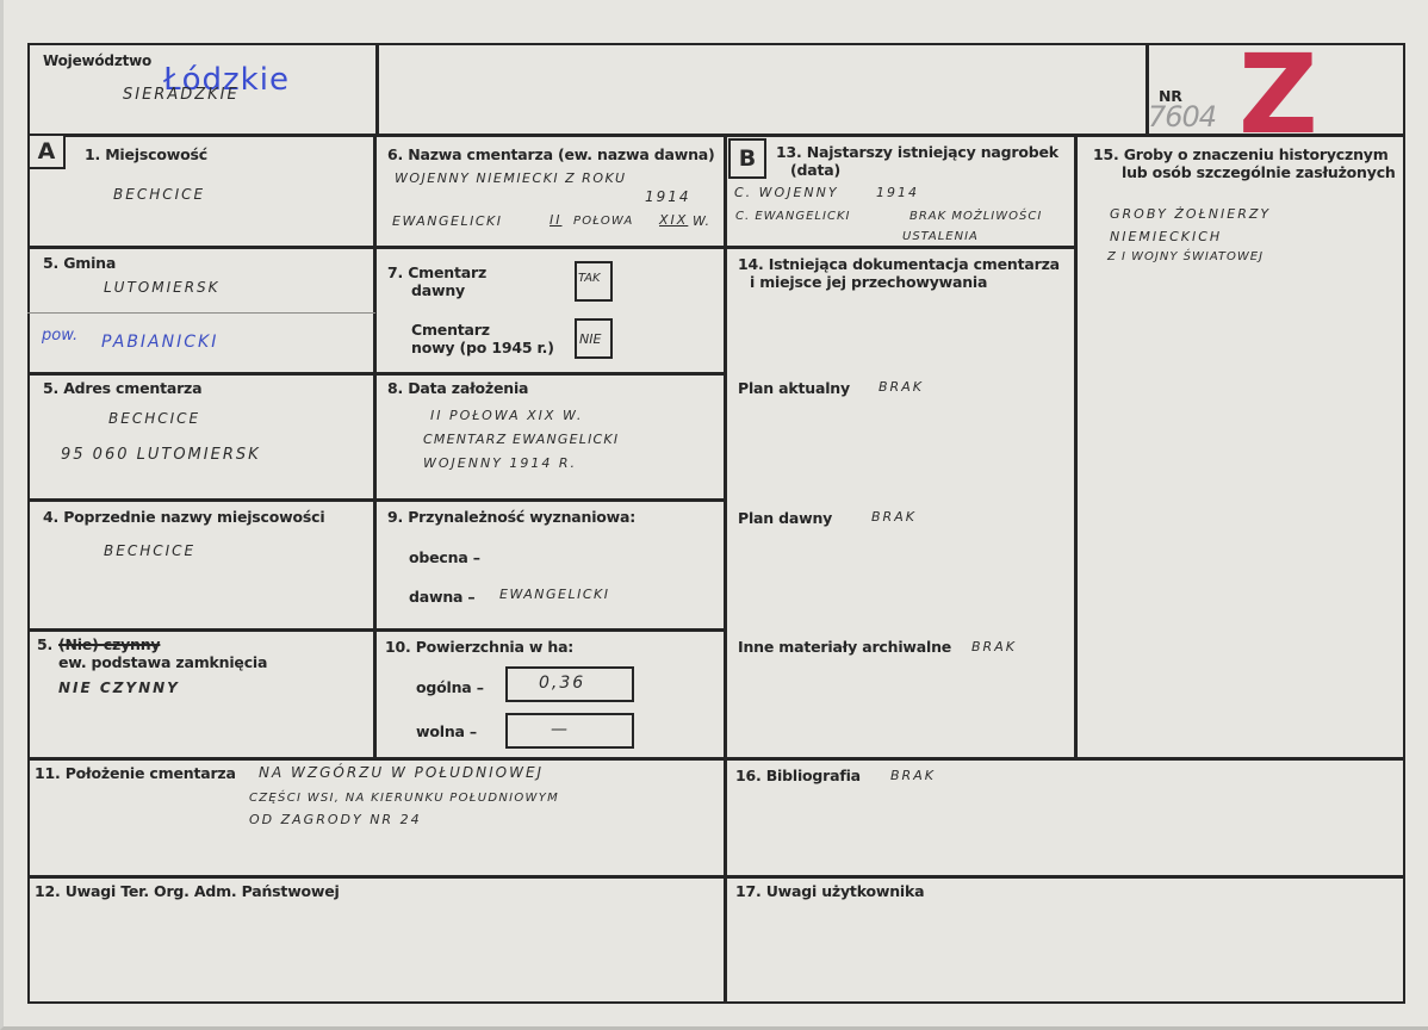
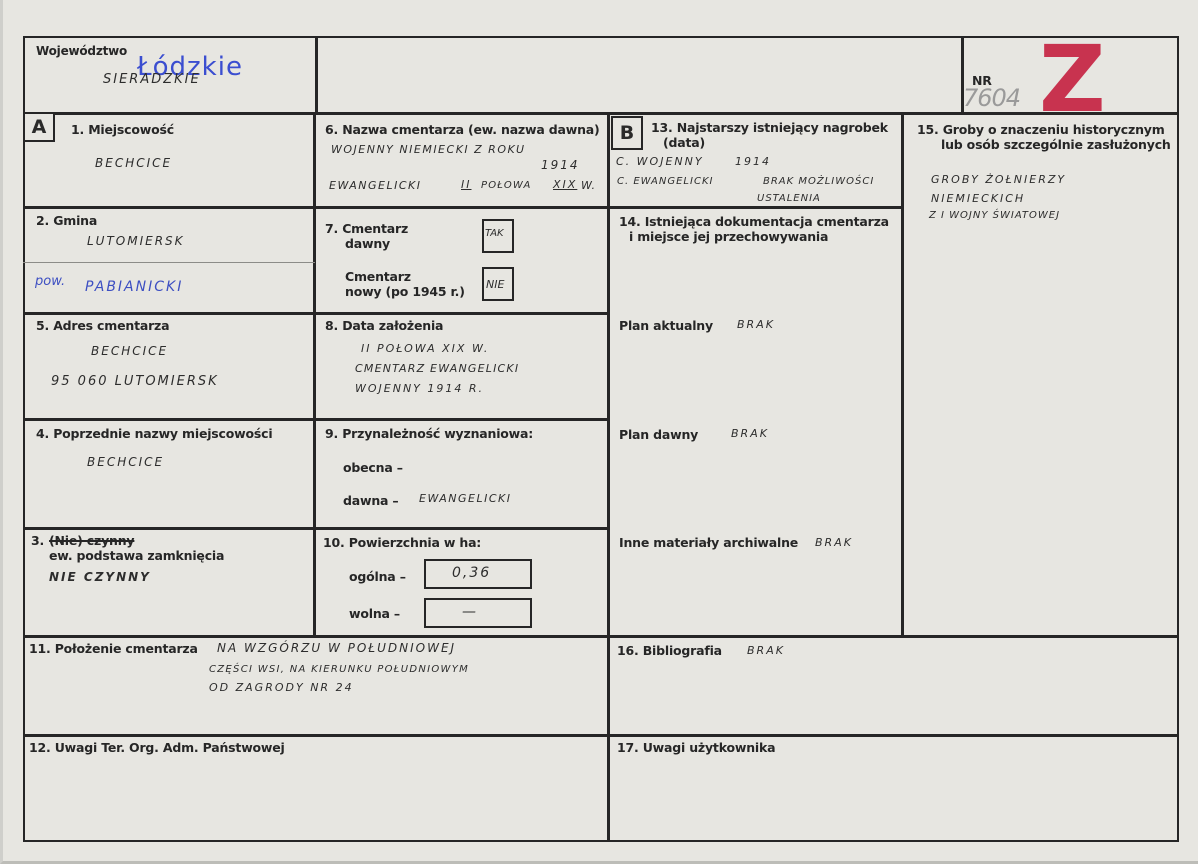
  Województwo
  Łódzkie
  SIERADZKIE
  NR
  7604
  Z
  A
  1. Miejscowość
  BECHCICE
- 5. Gmina
+ 2. Gmina
  LUTOMIERSK
  pow.
  PABIANICKI
  5. Adres cmentarza
  BECHCICE
  95 060 LUTOMIERSK
  4. Poprzednie nazwy miejscowości
  BECHCICE
- 5.
+ 3.
  (Nie) czynny
  ew. podstawa zamknięcia
  NIE CZYNNY
  6. Nazwa cmentarza (ew. nazwa dawna)
  WOJENNY NIEMIECKI Z ROKU
  1914
  EWANGELICKI
  II
  POŁOWA
  XIX
  W.
  7. Cmentarz
  dawny
  TAK
  Cmentarz
  nowy (po 1945 r.)
  NIE
  8. Data założenia
  II POŁOWA XIX W.
  CMENTARZ EWANGELICKI
  WOJENNY 1914 R.
  9. Przynależność wyznaniowa:
  obecna –
  dawna –
  EWANGELICKI
  10. Powierzchnia w ha:
  ogólna –
  0,36
  wolna –
  —
  B
  13. Najstarszy istniejący nagrobek
  (data)
  C. WOJENNY
  1914
  C. EWANGELICKI
  BRAK MOŻLIWOŚCI
  USTALENIA
  14. Istniejąca dokumentacja cmentarza
  i miejsce jej przechowywania
  Plan aktualny
  BRAK
  Plan dawny
  BRAK
  Inne materiały archiwalne
  BRAK
  15. Groby o znaczeniu historycznym
  lub osób szczególnie zasłużonych
  GROBY ŻOŁNIERZY
  NIEMIECKICH
  Z I WOJNY ŚWIATOWEJ
  11. Położenie cmentarza
  NA WZGÓRZU W POŁUDNIOWEJ
  CZĘŚCI WSI, NA KIERUNKU POŁUDNIOWYM
  OD ZAGRODY NR 24
  12. Uwagi Ter. Org. Adm. Państwowej
  16. Bibliografia
  BRAK
  17. Uwagi użytkownika
